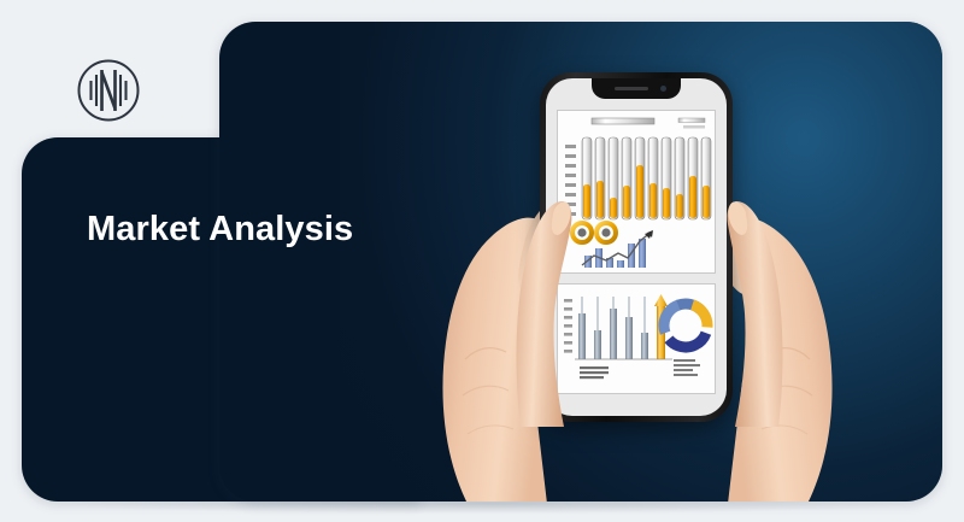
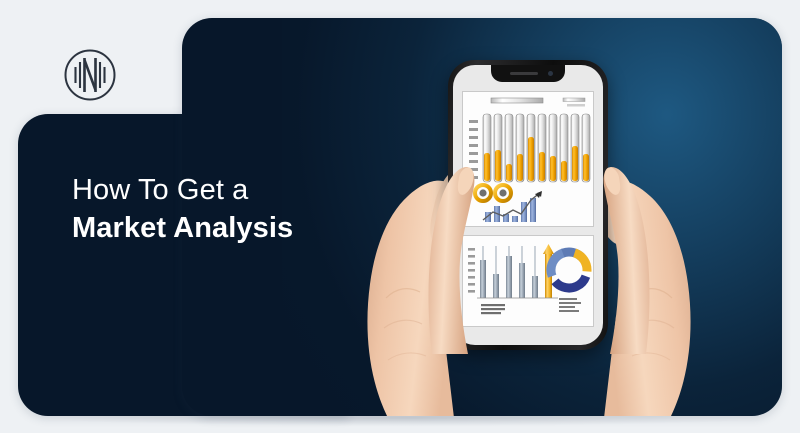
+ How To Get a
  Market Analysis
